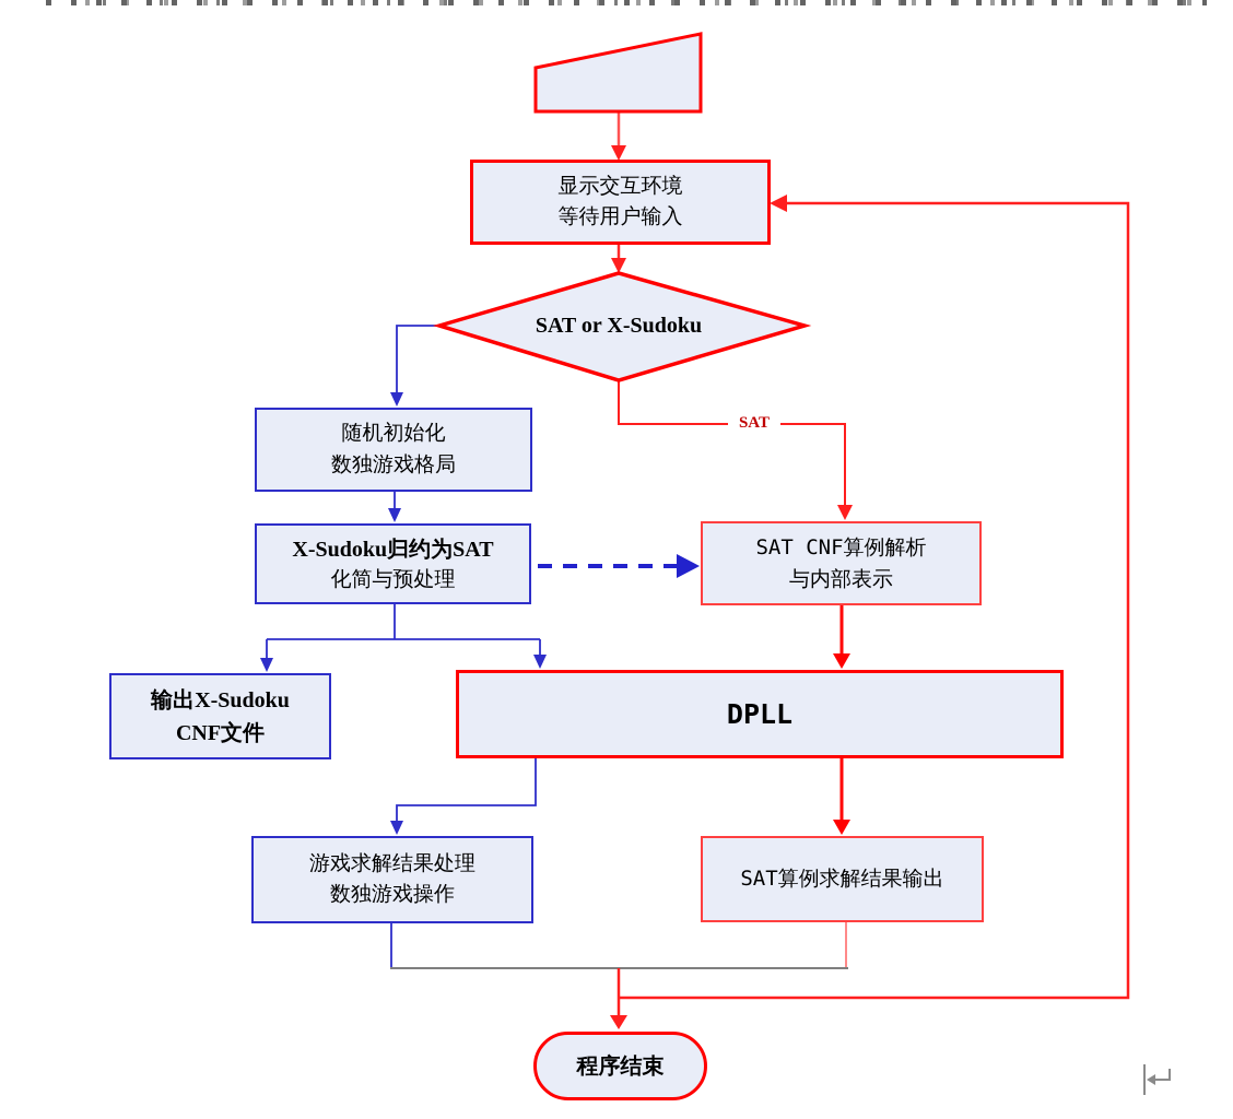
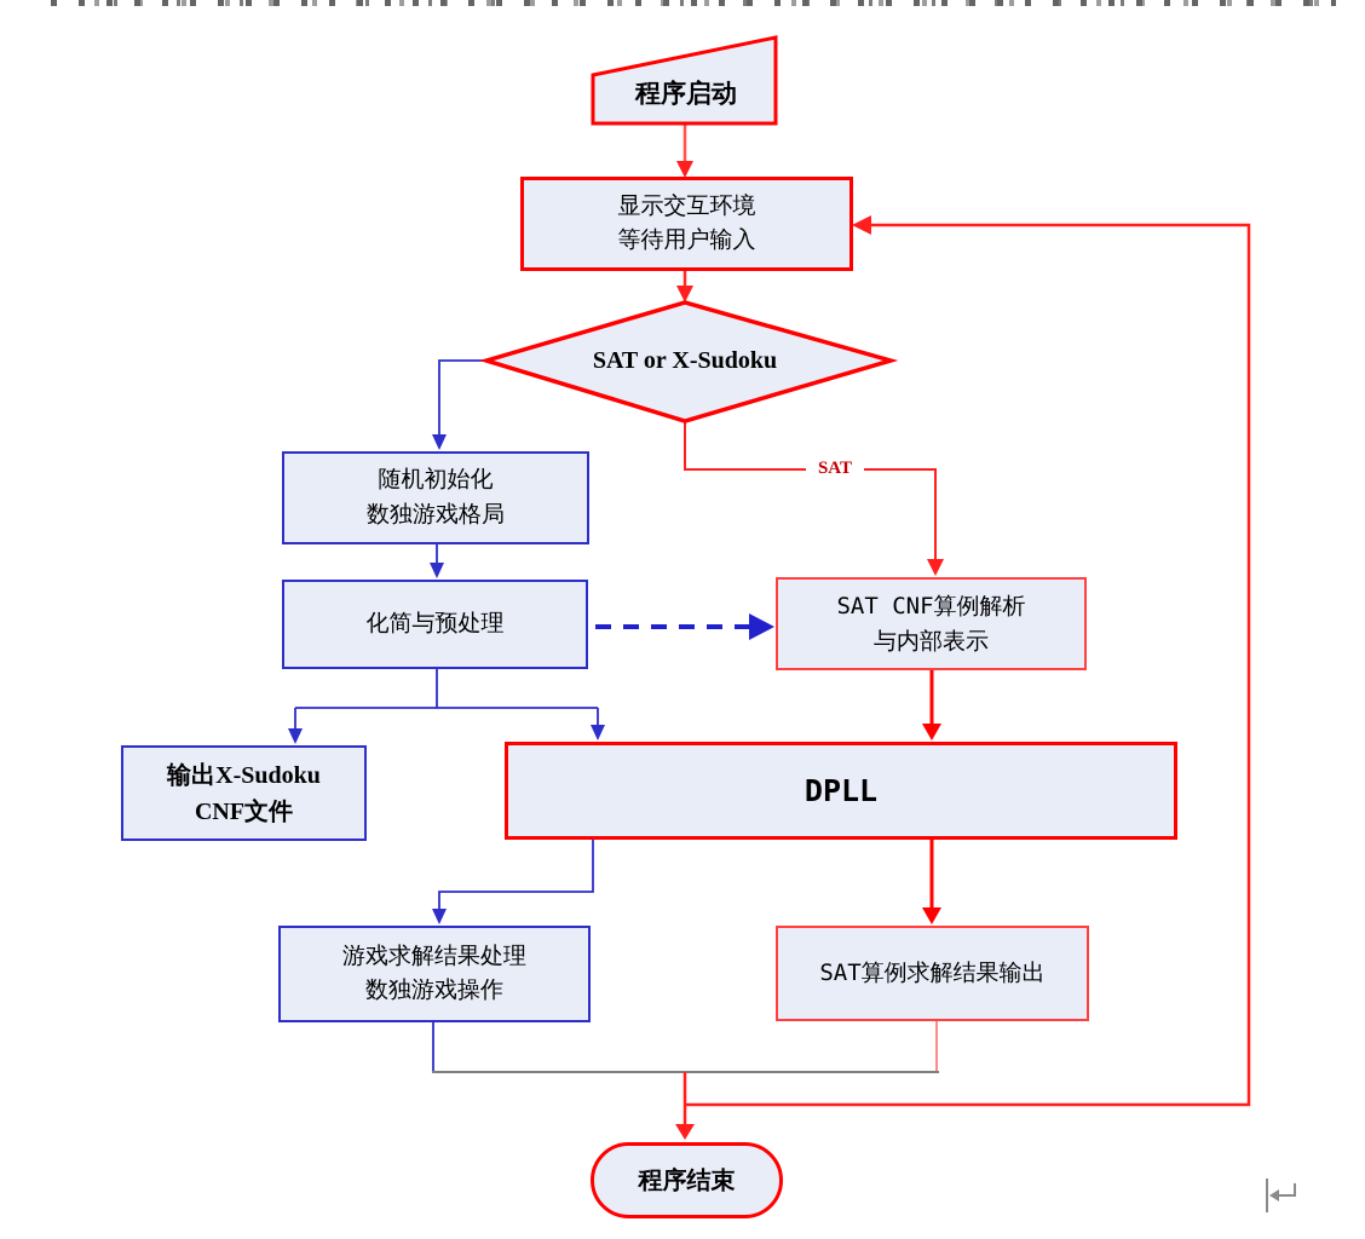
+ 程序启动
  显示交互环境
  等待用户输入
  SAT or X-Sudoku
  随机初始化
  数独游戏格局
- X-Sudoku归约为SAT
  化简与预处理
  SAT CNF算例解析
  与内部表示
  输出X-Sudoku
  CNF文件
  DPLL
  游戏求解结果处理
  数独游戏操作
  SAT算例求解结果输出
  程序结束
  SAT
